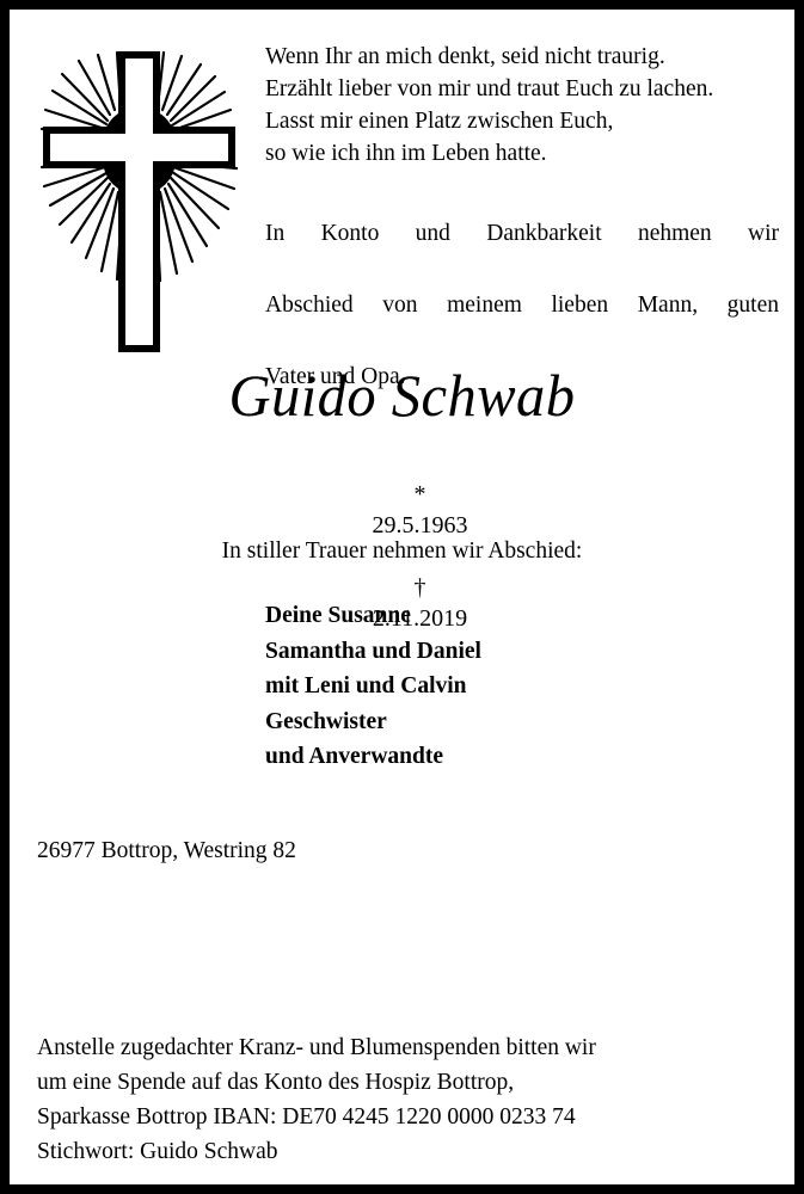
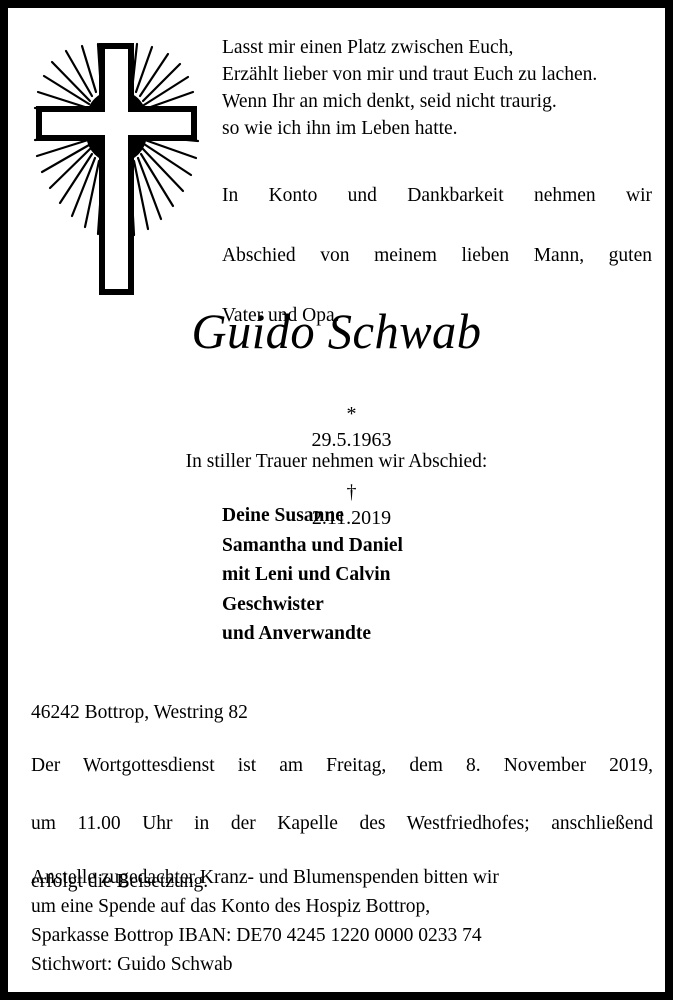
- Wenn Ihr an mich denkt, seid nicht traurig.
+ Lasst mir einen Platz zwischen Euch,
  Erzählt lieber von mir und traut Euch zu lachen.
- Lasst mir einen Platz zwischen Euch,
+ Wenn Ihr an mich denkt, seid nicht traurig.
  so wie ich ihn im Leben hatte.
  In Konto und Dankbarkeit nehmen wir
  Abschied von meinem lieben Mann, guten
  Vater und Opa.
  Guido Schwab
  * 29.5.1963 † 2.11.2019
  In stiller Trauer nehmen wir Abschied:
  Deine Susanne
  Samantha und Daniel
  mit Leni und Calvin
  Geschwister
  und Anverwandte
- 26977 Bottrop, Westring 82
+ 46242 Bottrop, Westring 82
+ Der Wortgottesdienst ist am Freitag, dem 8. November 2019,
+ um 11.00 Uhr in der Kapelle des Westfriedhofes; anschließend
+ erfolgt die Beisetzung.
  Anstelle zugedachter Kranz- und Blumenspenden bitten wir
  um eine Spende auf das Konto des Hospiz Bottrop,
  Sparkasse Bottrop IBAN: DE70 4245 1220 0000 0233 74
  Stichwort: Guido Schwab
